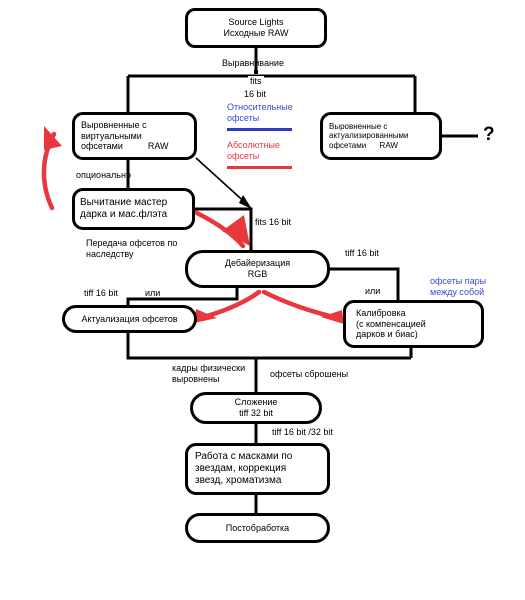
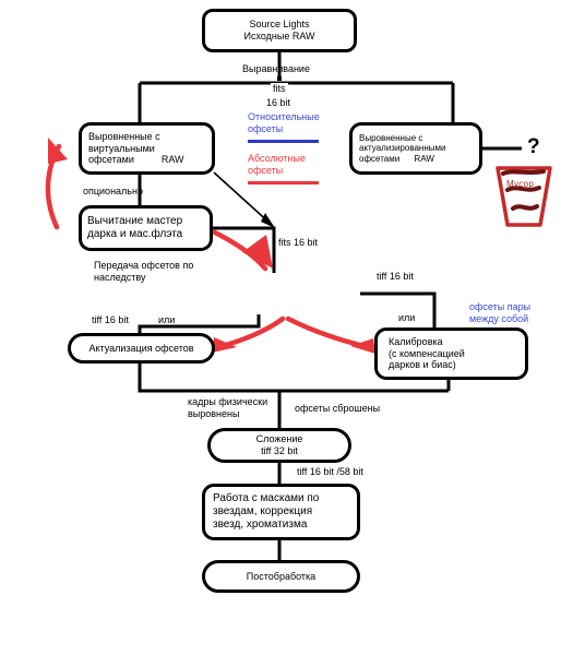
  Source Lights
  Исходные RAW
  Выровненные с
  виртуальными
  офсетами RAW
  Выровненные с
  актуализированными
  офсетами RAW
  Вычитание мастер
  дарка и мас.флэта
- Дебайеризация
- RGB
  Актуализация офсетов
  Калибровка
  (с компенсацией
  дарков и биас)
  Сложение
  tiff 32 bit
  Работа с масками по
  звездам, коррекция
  звезд, хроматизма
  Постобработка
  Выравнивание
  fits
  16 bit
  Относительные
  офсеты
  Абсолютные
  офсеты
  опционально
  fits 16 bit
  Передача офсетов по
  наследству
  tiff 16 bit
  или
  tiff 16 bit
  или
  офсеты пары
  между собой
  кадры физически
  выровнены
  офсеты сброшены
- tiff 16 bit /32 bit
+ tiff 16 bit /58 bit
  ?
+ Мусор
